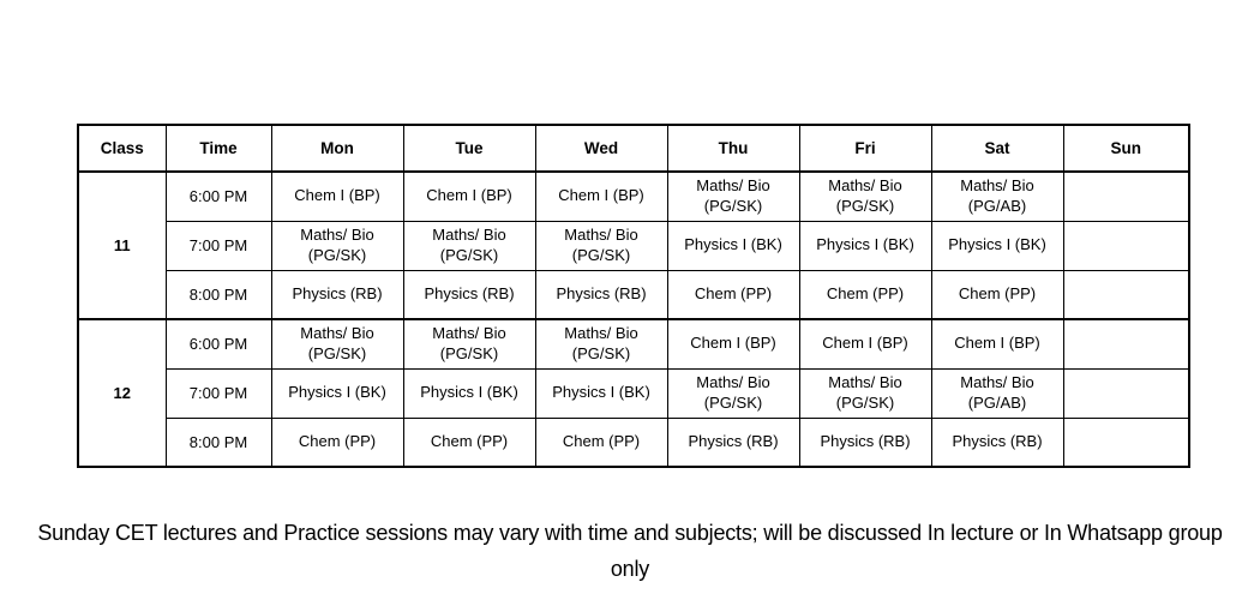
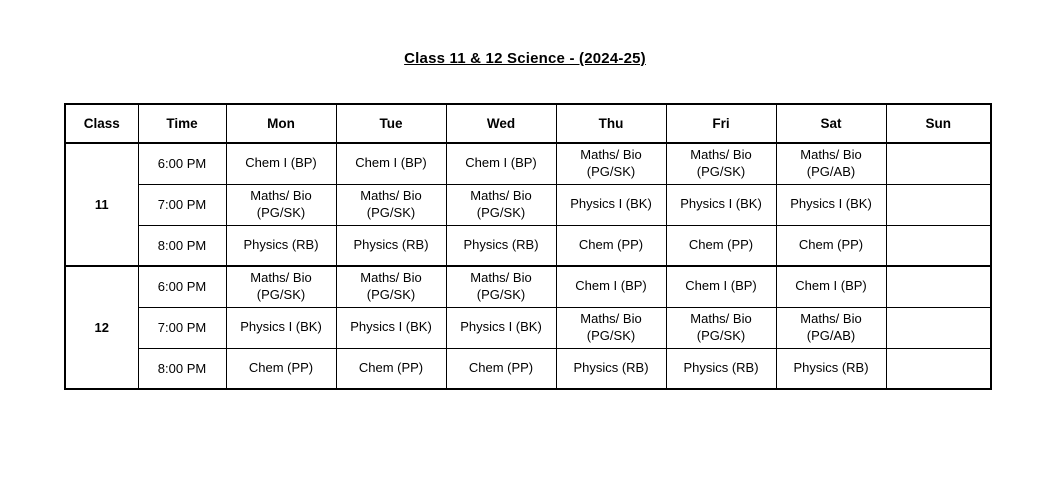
+ Class 11 & 12 Science - (2024-25)
  Class	Time	Mon	Tue	Wed	Thu	Fri	Sat	Sun
  11	6:00 PM	Chem I (BP)	Chem I (BP)	Chem I (BP)	Maths/ Bio (PG/SK)	Maths/ Bio (PG/SK)	Maths/ Bio (PG/AB)
  7:00 PM	Maths/ Bio (PG/SK)	Maths/ Bio (PG/SK)	Maths/ Bio (PG/SK)	Physics I (BK)	Physics I (BK)	Physics I (BK)
  8:00 PM	Physics (RB)	Physics (RB)	Physics (RB)	Chem (PP)	Chem (PP)	Chem (PP)
  12	6:00 PM	Maths/ Bio (PG/SK)	Maths/ Bio (PG/SK)	Maths/ Bio (PG/SK)	Chem I (BP)	Chem I (BP)	Chem I (BP)
  7:00 PM	Physics I (BK)	Physics I (BK)	Physics I (BK)	Maths/ Bio (PG/SK)	Maths/ Bio (PG/SK)	Maths/ Bio (PG/AB)
  8:00 PM	Chem (PP)	Chem (PP)	Chem (PP)	Physics (RB)	Physics (RB)	Physics (RB)
- Sunday CET lectures and Practice sessions may vary with time and subjects; will be discussed In lecture or In Whatsapp group only
